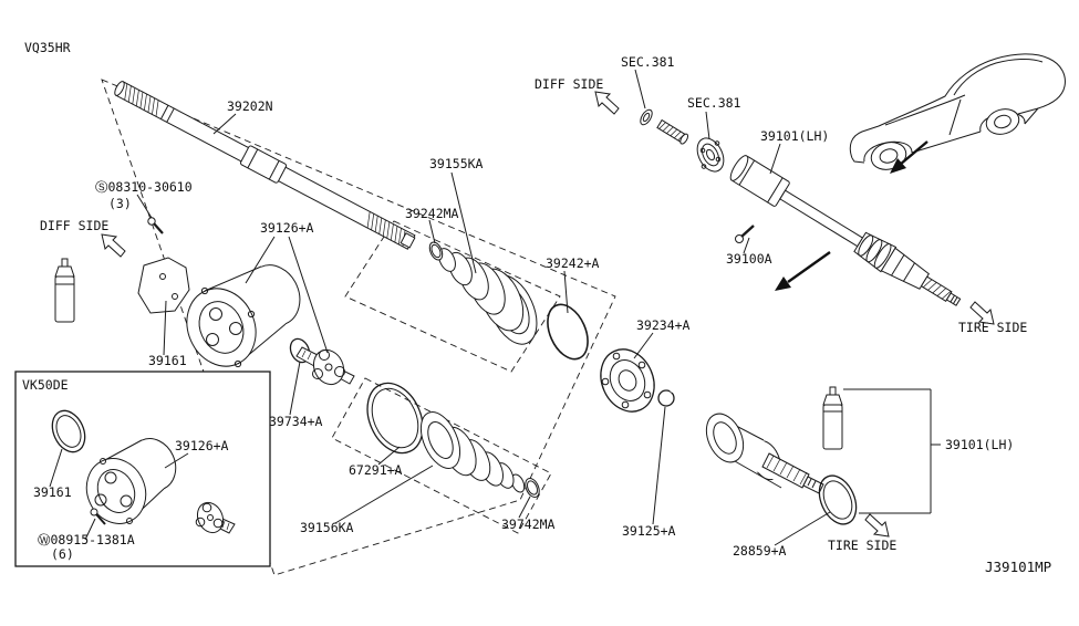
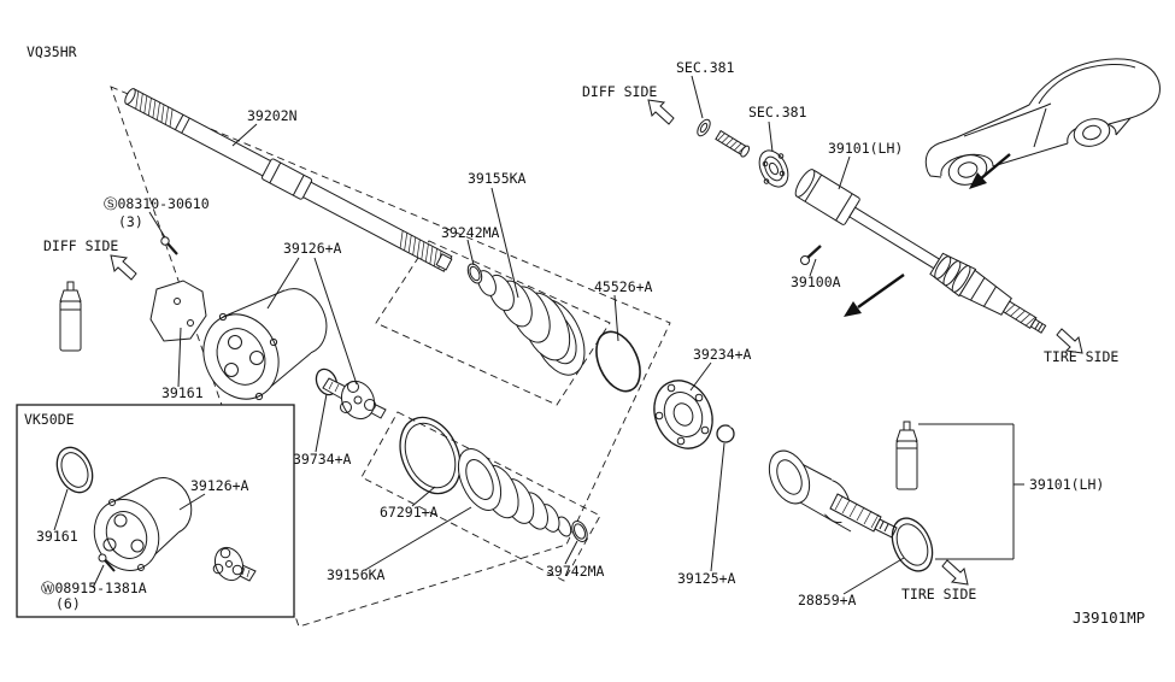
  VQ35HR
  39202N
  DIFF SIDE
  SEC.381
  SEC.381
  39101(LH)
  39155KA
  39242MA
  Ⓢ08310-30610
  (3)
  DIFF SIDE
  39126+A
- 39242+A
+ 45526+A
  39100A
  TIRE SIDE
  39234+A
  39161
  VK50DE
  39734+A
  39126+A
  39101(LH)
  67291+A
  39161
  39156KA
  39742MA
  39125+A
  28859+A
  TIRE SIDE
  Ⓦ08915-1381A
  (6)
  J39101MP
